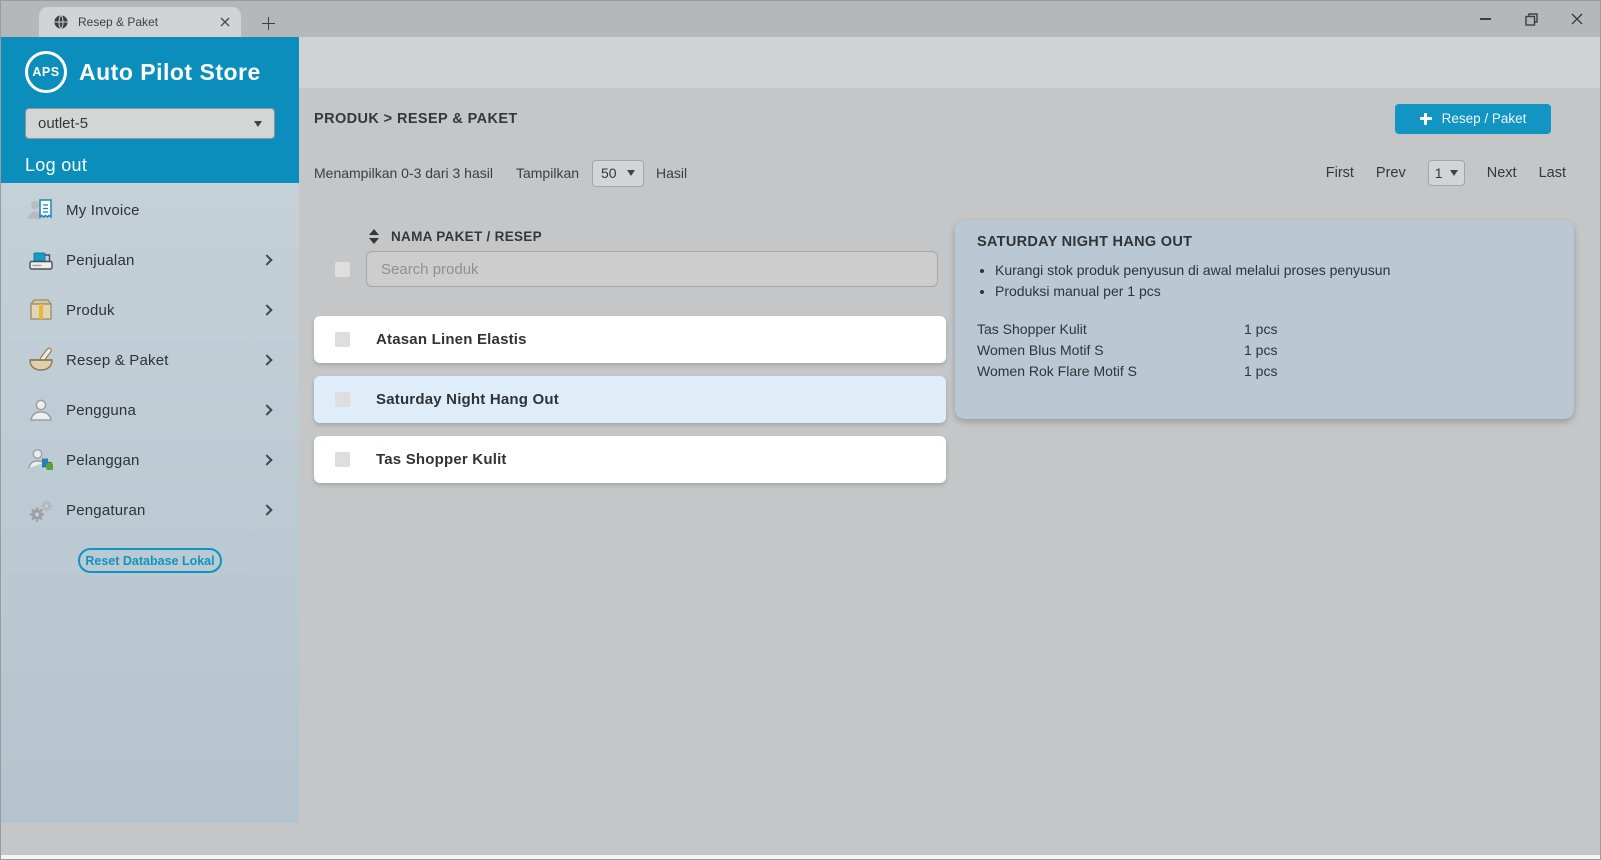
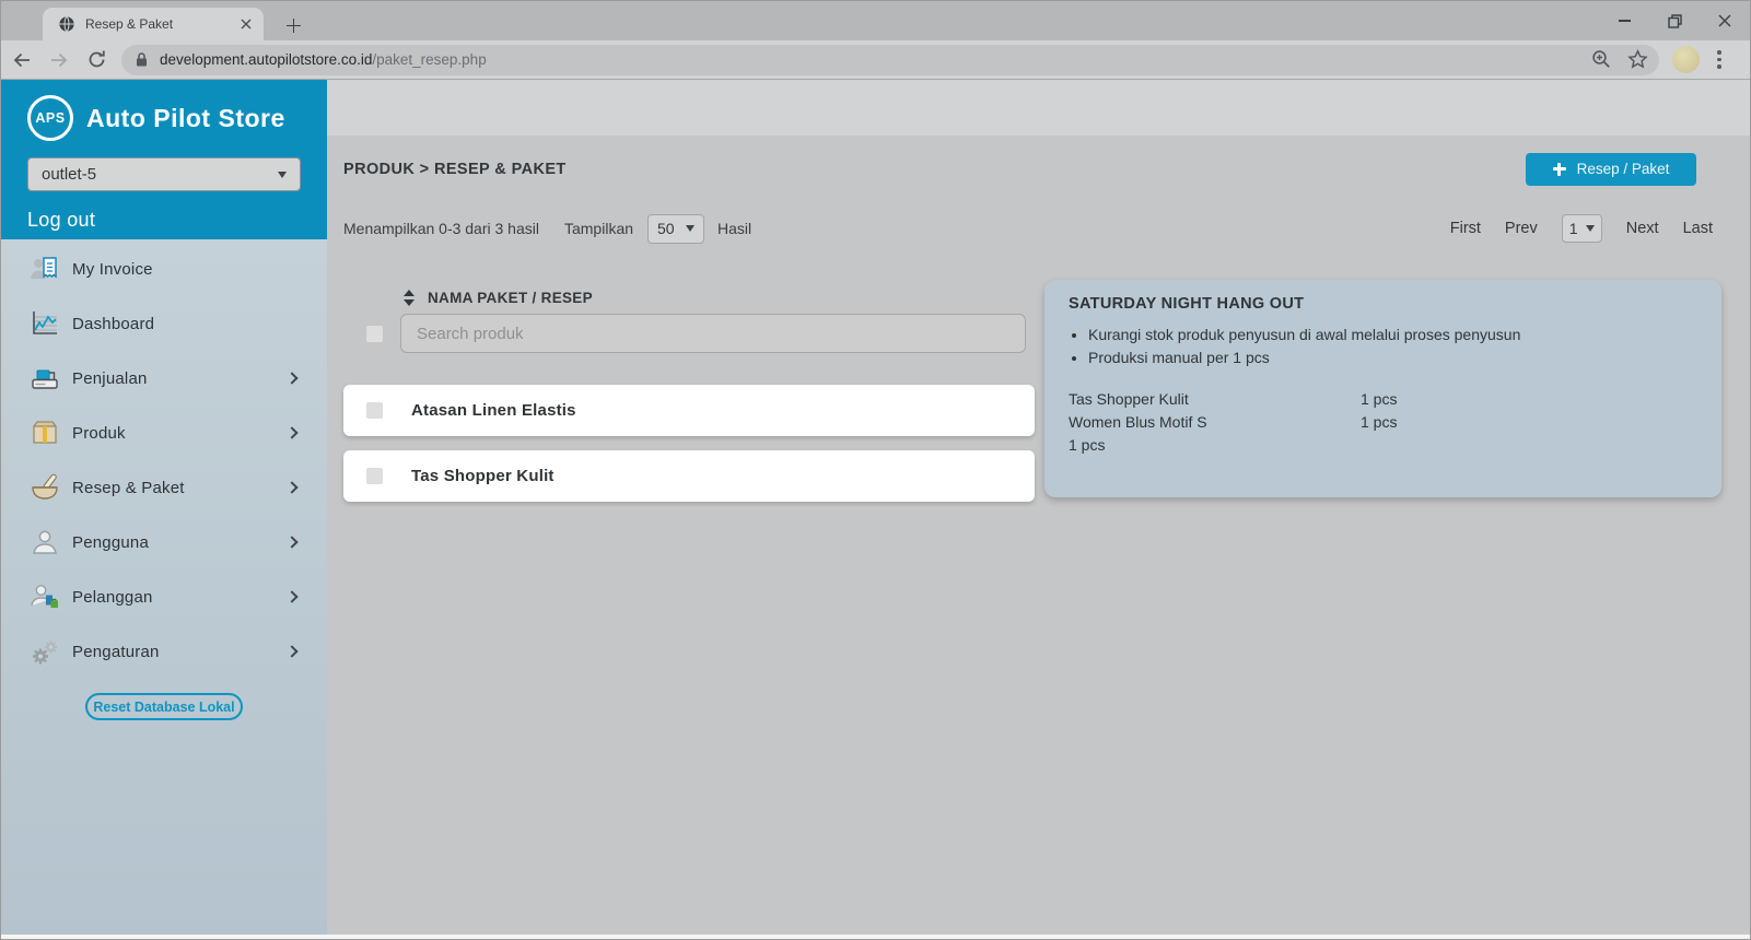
  Resep & Paket
+ development.autopilotstore.co.id/paket_resep.php
  APS
  Auto Pilot Store
  outlet-5
  Log out
  My Invoice
+ Dashboard
  Penjualan
  Produk
  Resep & Paket
  Pengguna
  Pelanggan
  Pengaturan
  Reset Database Lokal
  PRODUK > RESEP & PAKET
  Resep / Paket
  Menampilkan 0-3 dari 3 hasil
  Tampilkan
  50
  Hasil
  First
  Prev
  1
  Next
  Last
  NAMA PAKET / RESEP
  Search produk
  Atasan Linen Elastis
- Saturday Night Hang Out
  Tas Shopper Kulit
  SATURDAY NIGHT HANG OUT
  Kurangi stok produk penyusun di awal melalui proses penyusun
  Produksi manual per 1 pcs
  Tas Shopper Kulit
  1 pcs
  Women Blus Motif S
  1 pcs
- Women Rok Flare Motif S
  1 pcs
